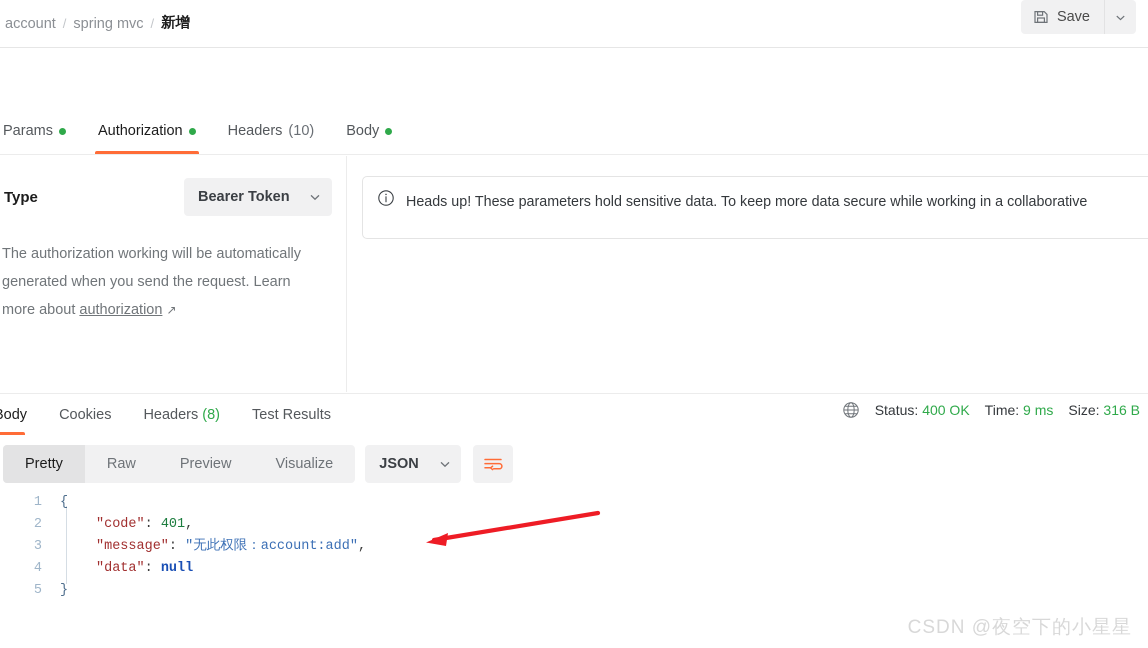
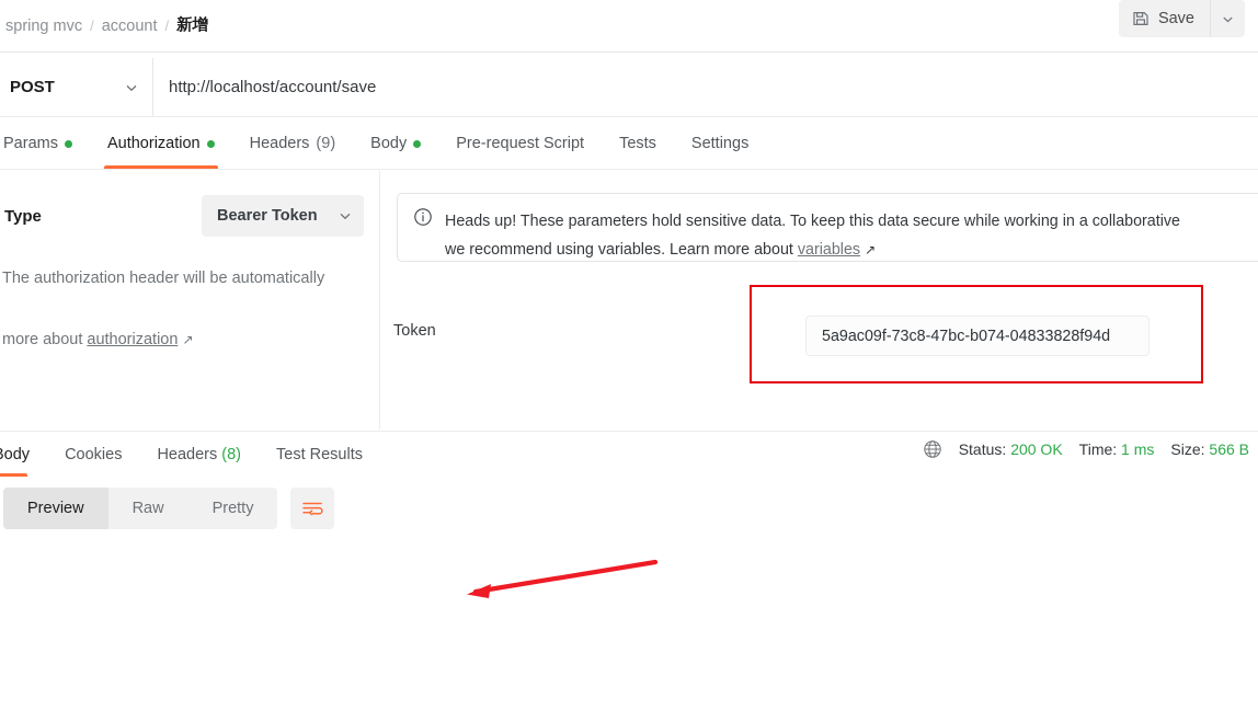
- account
+ spring mvc
  /
- spring mvc
+ account
  /
  新增
  Save
+ POST
+ http://localhost/account/save
  Params
  Authorization
  Headers
- (10)
+ (9)
  Body
+ Pre-request Script
+ Tests
+ Settings
  Type
  Bearer Token
- The authorization working will be automatically
+ The authorization header will be automatically
- generated when you send the request. Learn
  more about authorization ↗
- Heads up! These parameters hold sensitive data. To keep more data secure while working in a collaborative
+ Heads up! These parameters hold sensitive data. To keep this data secure while working in a collaborative
+ we recommend using variables. Learn more about variables ↗
+ Token
+ 5a9ac09f-73c8-47bc-b074-04833828f94d
  ody
  Cookies
  Headers
  (8)
  Test Results
- Status: 400 OK
+ Status: 200 OK
- Time: 9 ms
+ Time: 1 ms
- Size: 316 B
+ Size: 566 B
- Pretty
+ Preview
  Raw
- Preview
+ Pretty
- Visualize
- JSON
- 1
- 2
- 3
- 4
- 5
- {
- }
- "code": 401,
- "message": "无此权限：account:add",
- "data": null
- CSDN @夜空下的小星星
